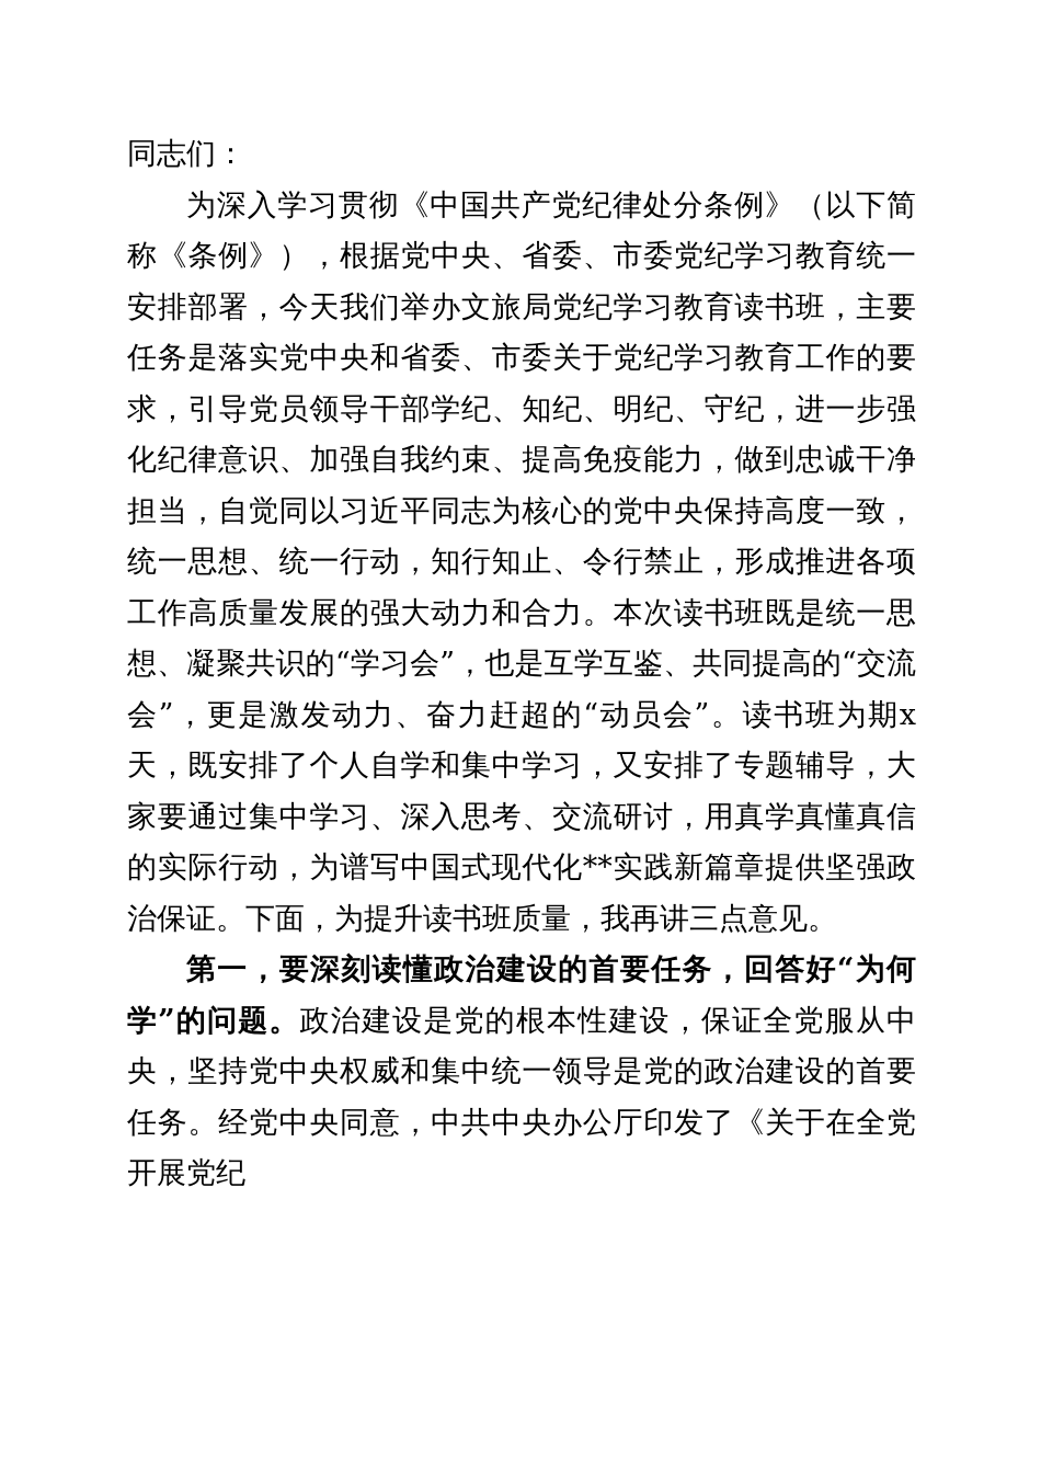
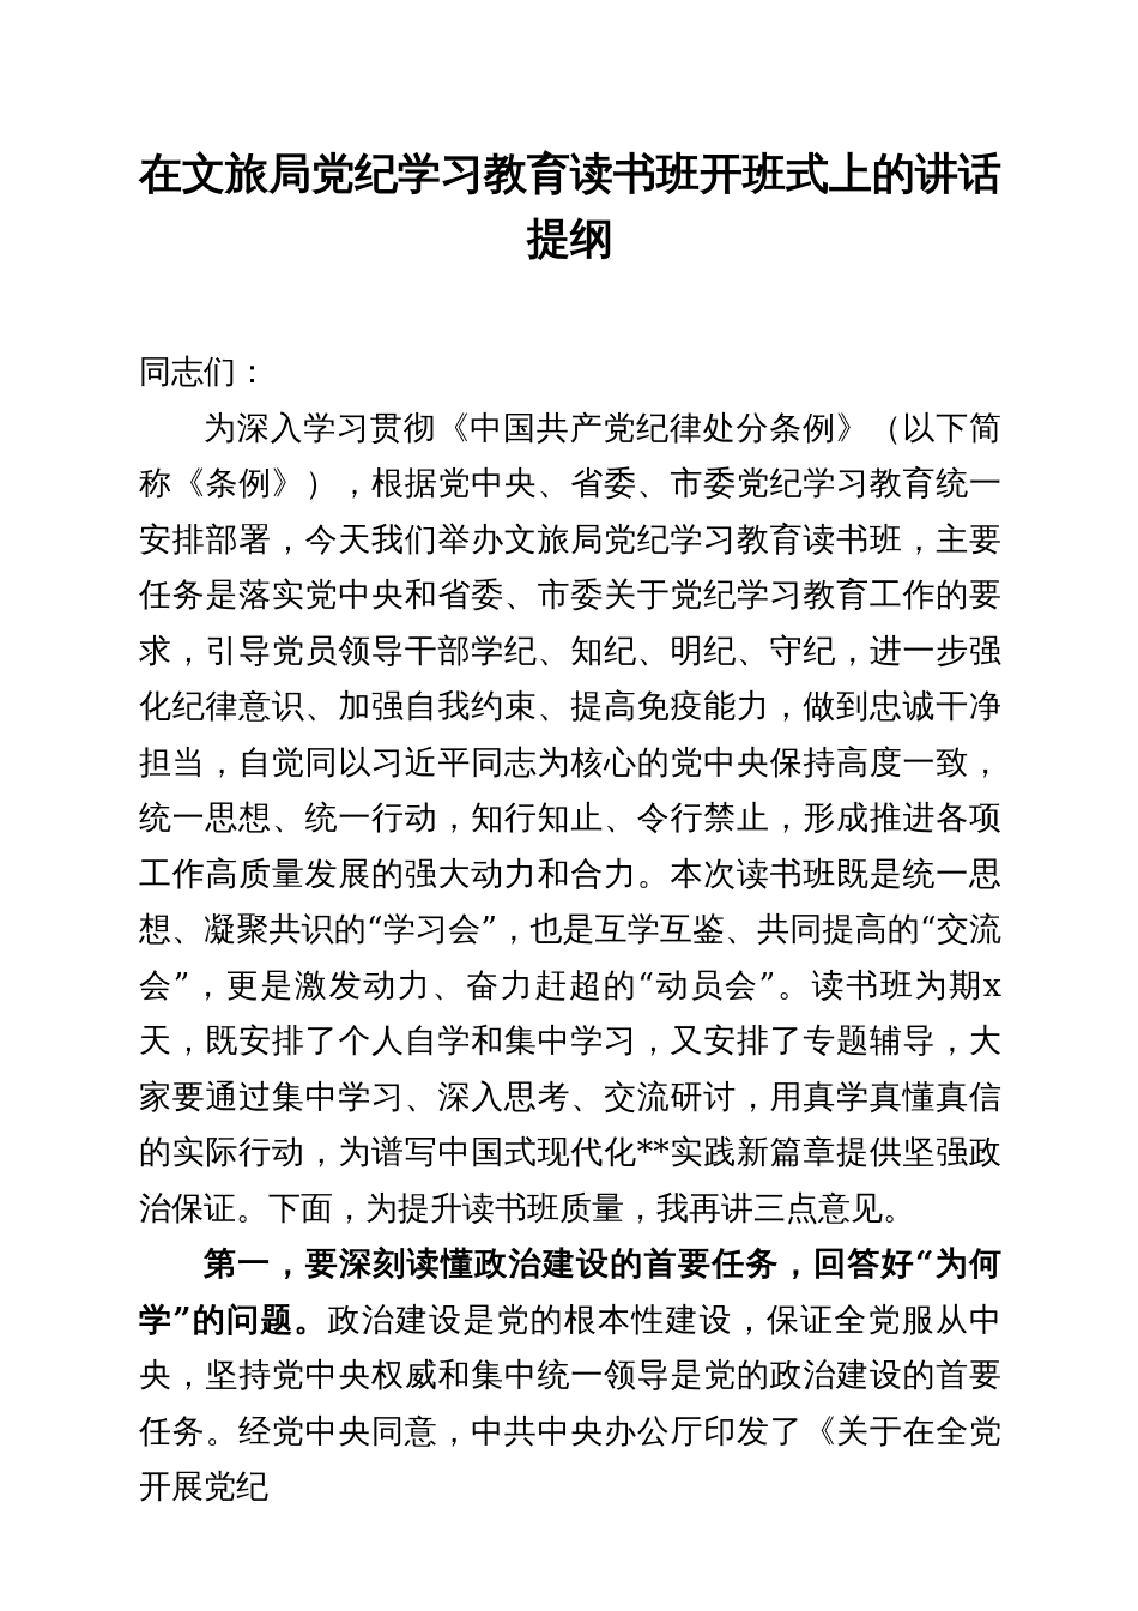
+ 在文旅局党纪学习教育读书班开班式上的讲话提纲
  同志们：
  为深入学习贯彻《中国共产党纪律处分条例》（以下简称《条例》），根据党中央、省委、市委党纪学习教育统一安排部署，今天我们举办文旅局党纪学习教育读书班，主要任务是落实党中央和省委、市委关于党纪学习教育工作的要求，引导党员领导干部学纪、知纪、明纪、守纪，进一步强化纪律意识、加强自我约束、提高免疫能力，做到忠诚干净担当，自觉同以习近平同志为核心的党中央保持高度一致，统一思想、统一行动，知行知止、令行禁止，形成推进各项工作高质量发展的强大动力和合力。本次读书班既是统一思想、凝聚共识的“学习会”，也是互学互鉴、共同提高的“交流会”，更是激发动力、奋力赶超的“动员会”。读书班为期x天，既安排了个人自学和集中学习，又安排了专题辅导，大家要通过集中学习、深入思考、交流研讨，用真学真懂真信的实际行动，为谱写中国式现代化**实践新篇章提供坚强政治保证。下面，为提升读书班质量，我再讲三点意见。
  第一，要深刻读懂政治建设的首要任务，回答好“为何学”的问题。政治建设是党的根本性建设，保证全党服从中央，坚持党中央权威和集中统一领导是党的政治建设的首要任务。经党中央同意，中共中央办公厅印发了《关于在全党开展党纪
